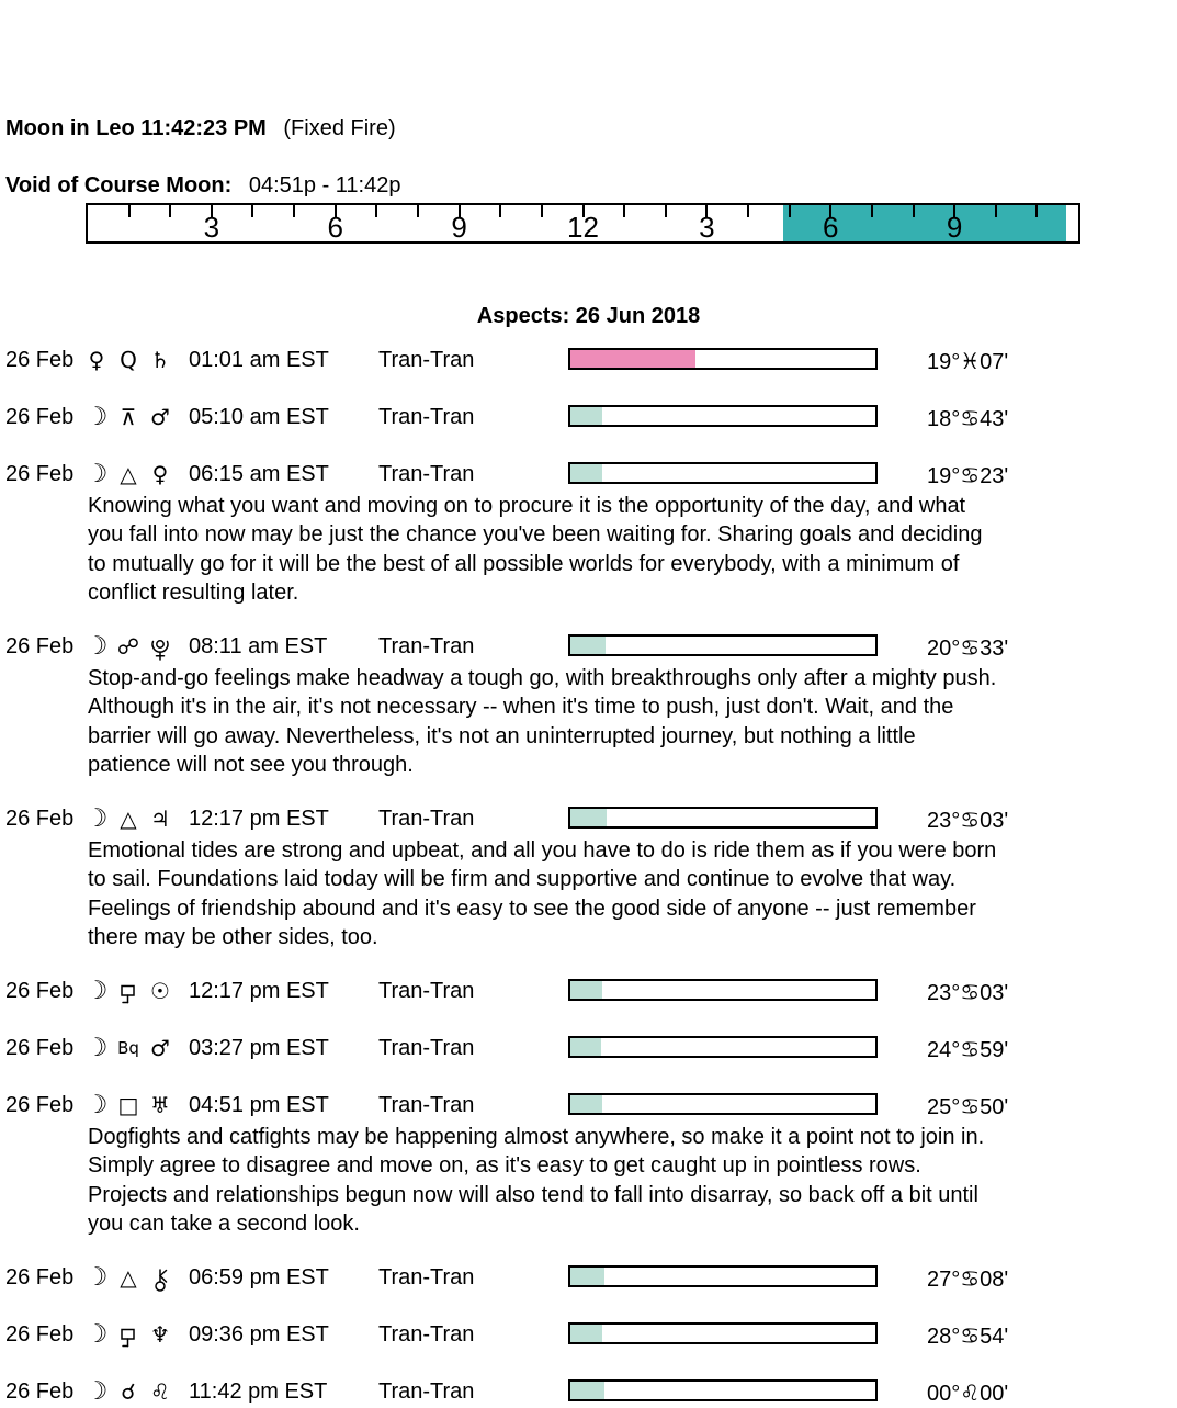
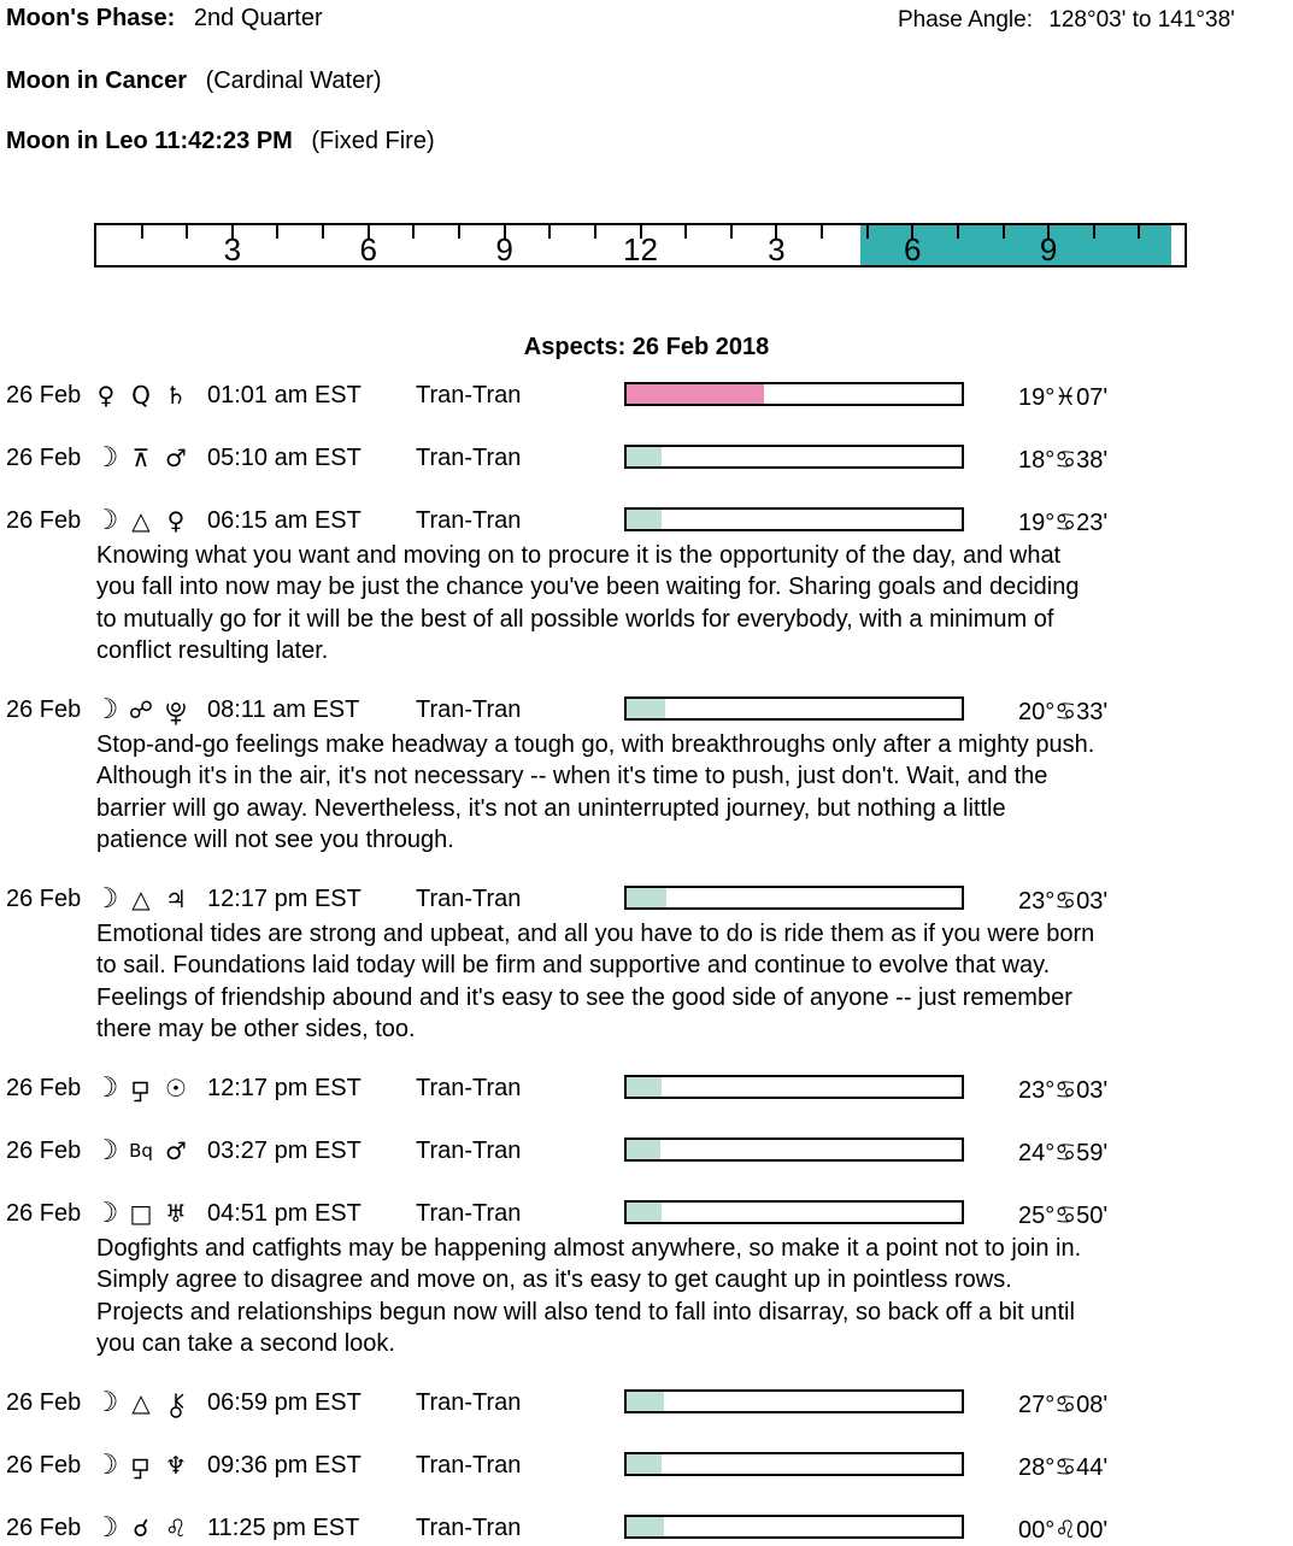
+ Moon's Phase: 2nd Quarter
+ Phase Angle: 128°03' to 141°38'
+ Moon in Cancer (Cardinal Water)
  Moon in Leo 11:42:23 PM (Fixed Fire)
- Void of Course Moon: 04:51p - 11:42p
  3
  6
  9
  12
  3
  6
  9
- Aspects: 26 Jun 2018
+ Aspects: 26 Feb 2018
  26 Feb
  ♀
  Q
  ♄
  01:01 am EST
  Tran-Tran
  19°♓07'
  26 Feb
  ☽
  ⊼
  ♂
  05:10 am EST
  Tran-Tran
- 18°♋43'
+ 18°♋38'
  26 Feb
  ☽
  △
  ♀
  06:15 am EST
  Tran-Tran
  19°♋23'
  Knowing what you want and moving on to procure it is the opportunity of the day, and what
  you fall into now may be just the chance you've been waiting for. Sharing goals and deciding
  to mutually go for it will be the best of all possible worlds for everybody, with a minimum of
  conflict resulting later.
  26 Feb
  ☽
  ☍
  08:11 am EST
  Tran-Tran
  20°♋33'
  Stop-and-go feelings make headway a tough go, with breakthroughs only after a mighty push.
  Although it's in the air, it's not necessary -- when it's time to push, just don't. Wait, and the
  barrier will go away. Nevertheless, it's not an uninterrupted journey, but nothing a little
  patience will not see you through.
  26 Feb
  ☽
  △
  ♃
  12:17 pm EST
  Tran-Tran
  23°♋03'
  Emotional tides are strong and upbeat, and all you have to do is ride them as if you were born
  to sail. Foundations laid today will be firm and supportive and continue to evolve that way.
  Feelings of friendship abound and it's easy to see the good side of anyone -- just remember
  there may be other sides, too.
  26 Feb
  ☽
  ☉
  12:17 pm EST
  Tran-Tran
  23°♋03'
  26 Feb
  ☽
  Bq
  ♂
  03:27 pm EST
  Tran-Tran
  24°♋59'
  26 Feb
  ☽
  □
  ♅
  04:51 pm EST
  Tran-Tran
  25°♋50'
  Dogfights and catfights may be happening almost anywhere, so make it a point not to join in.
  Simply agree to disagree and move on, as it's easy to get caught up in pointless rows.
  Projects and relationships begun now will also tend to fall into disarray, so back off a bit until
  you can take a second look.
  26 Feb
  ☽
  △
  06:59 pm EST
  Tran-Tran
  27°♋08'
  26 Feb
  ☽
  ♆
  09:36 pm EST
  Tran-Tran
- 28°♋54'
+ 28°♋44'
  26 Feb
  ☽
  ☌
  ♌
- 11:42 pm EST
+ 11:25 pm EST
  Tran-Tran
  00°♌00'
